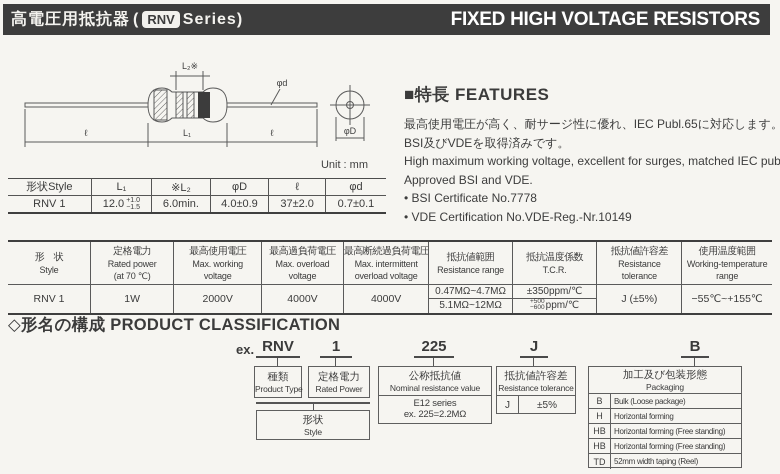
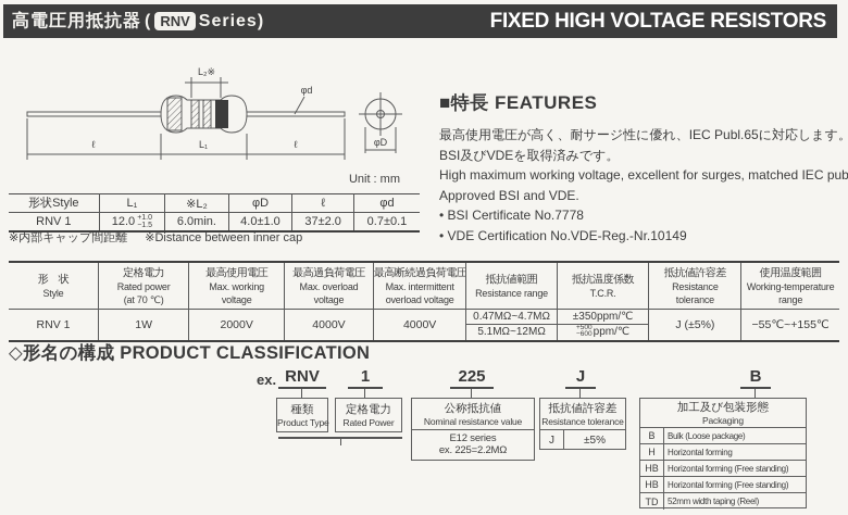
  高電圧用抵抗器
  (
  RNV
  Series)
  FIXED HIGH VOLTAGE RESISTORS
  L₂※
  φd
  ℓ
  L₁
  ℓ
  φD
  Unit : mm
  形状Style	L₁	※L₂	φD	ℓ	φd
- RNV 1	12.0	6.0min.	4.0±0.9	37±2.0	0.7±0.1
+ RNV 1	12.0	6.0min.	4.0±1.0	37±2.0	0.7±0.1
+ ※内部キャップ間距離 ※Distance between inner cap
  ■特長 FEATURES
  最高使用電圧が高く、耐サージ性に優れ、IEC Publ.65に対応します。
  BSI及びVDEを取得済みです。
  High maximum working voltage, excellent for surges, matched IEC pub
  Approved BSI and VDE.
  • BSI Certificate No.7778
  • VDE Certification No.VDE-Reg.-Nr.10149
  形 状 Style	定格電力 Rated power (at 70 ℃)	最高使用電圧 Max. working voltage	最高過負荷電圧 Max. overload voltage	最高断続過負荷電圧 Max. intermittent overload voltage	抵抗値範囲 Resistance range	抵抗温度係数 T.C.R.	抵抗値許容差 Resistance tolerance	使用温度範囲 Working-temperature range
  RNV 1	1W	2000V	4000V	4000V	0.47MΩ~4.7MΩ 5.1MΩ~12MΩ	±350ppm/℃ppm/℃	J (±5%)	−55℃~+155℃
  ◇形名の構成 PRODUCT CLASSIFICATION
  ex.
  RNV
  1
  225
  J
  B
  種類
  Product Type
  定格電力
  Rated Power
- 形状
- Style
  公称抵抗値
  Nominal resistance value
  E12 series
  ex. 225=2.2MΩ
  抵抗値許容差
  Resistance tolerance
  J
  ±5%
  加工及び包装形態
  Packaging
  B
  Bulk (Loose package)
  H
  Horizontal forming
  HB
  Horizontal forming (Free standing)
  HB
  Horizontal forming (Free standing)
  TD
  52mm width taping (Reel)
